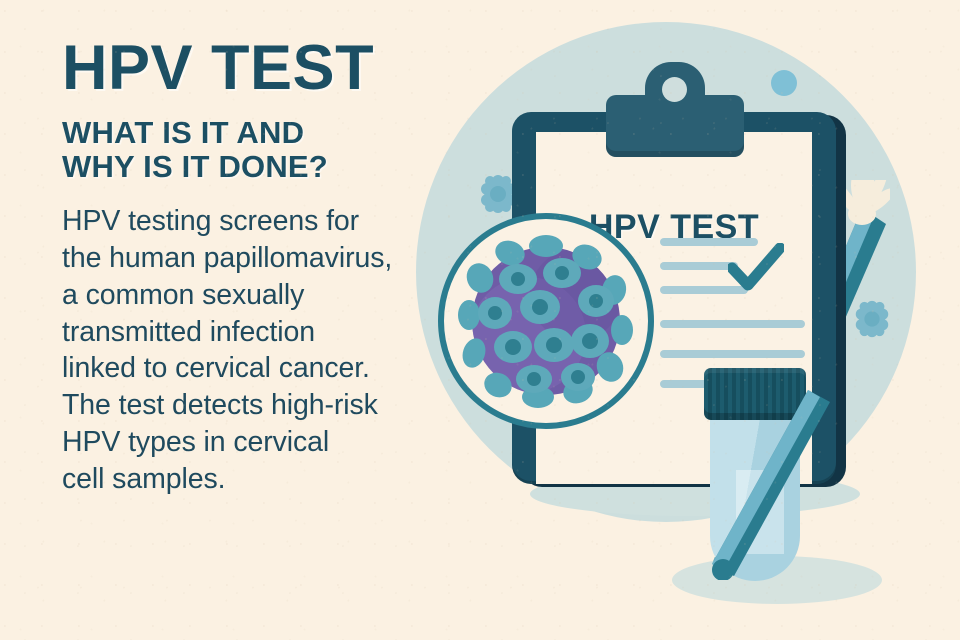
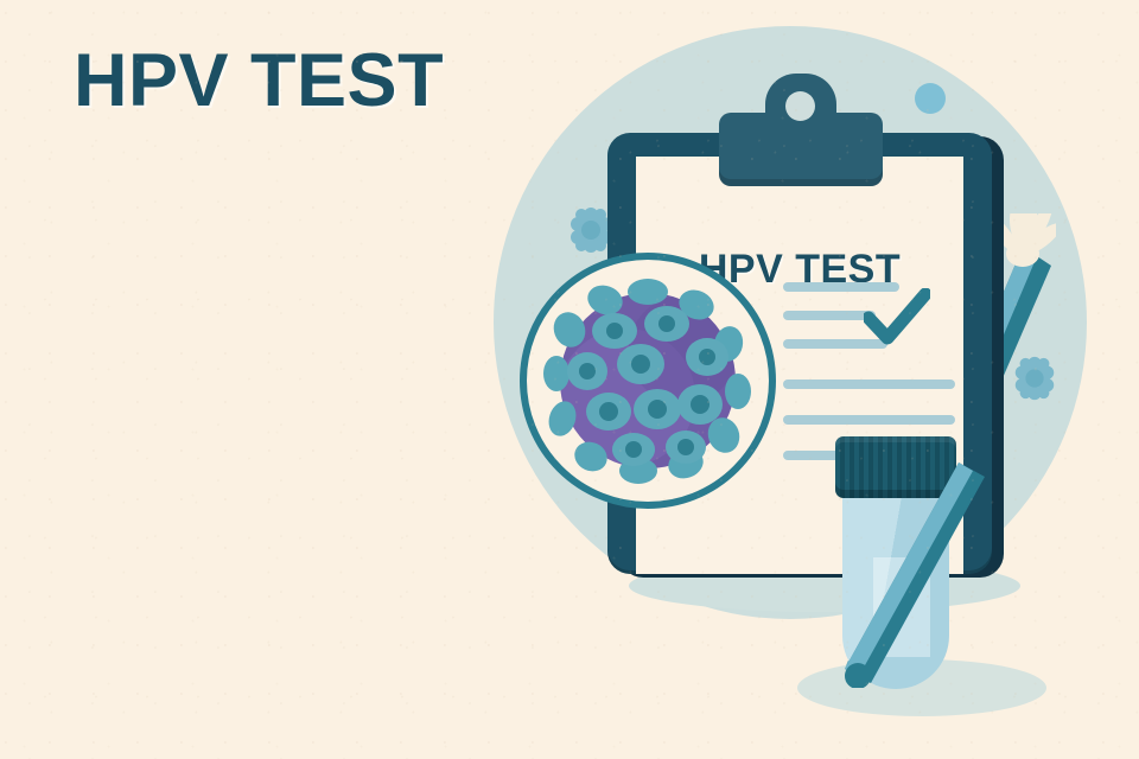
  HPV TEST
  HPV TEST
- WHAT IS IT AND
- WHY IS IT DONE?
- HPV testing screens for
- the human papillomavirus,
- a common sexually
- transmitted infection
- linked to cervical cancer.
- The test detects high-risk
- HPV types in cervical
- cell samples.
